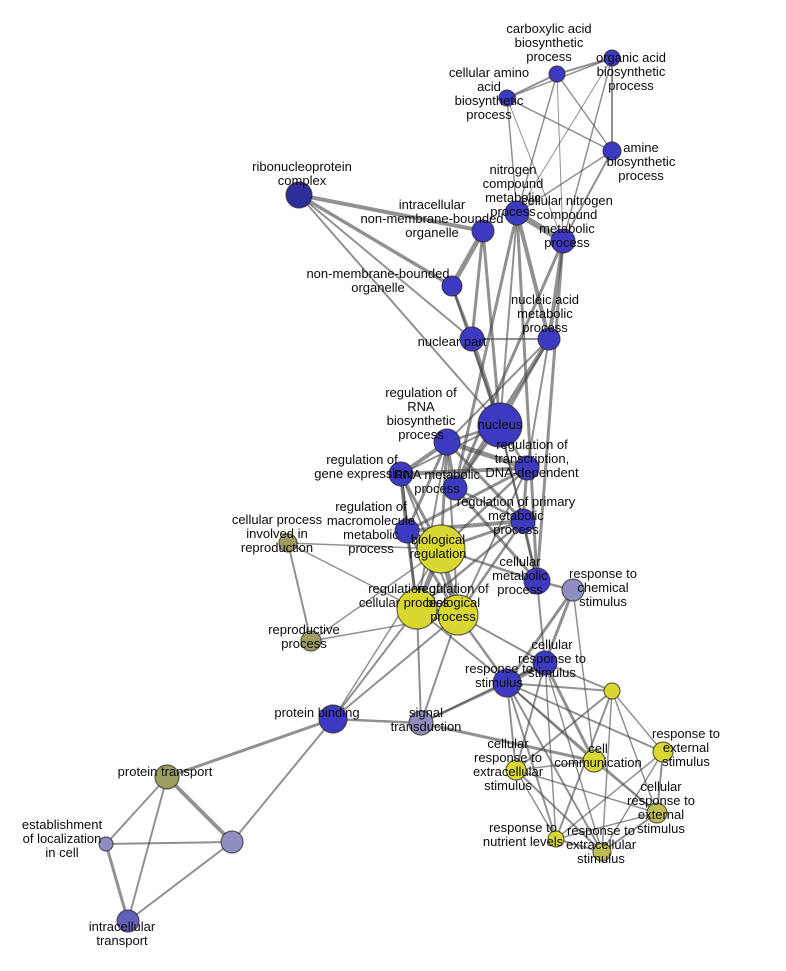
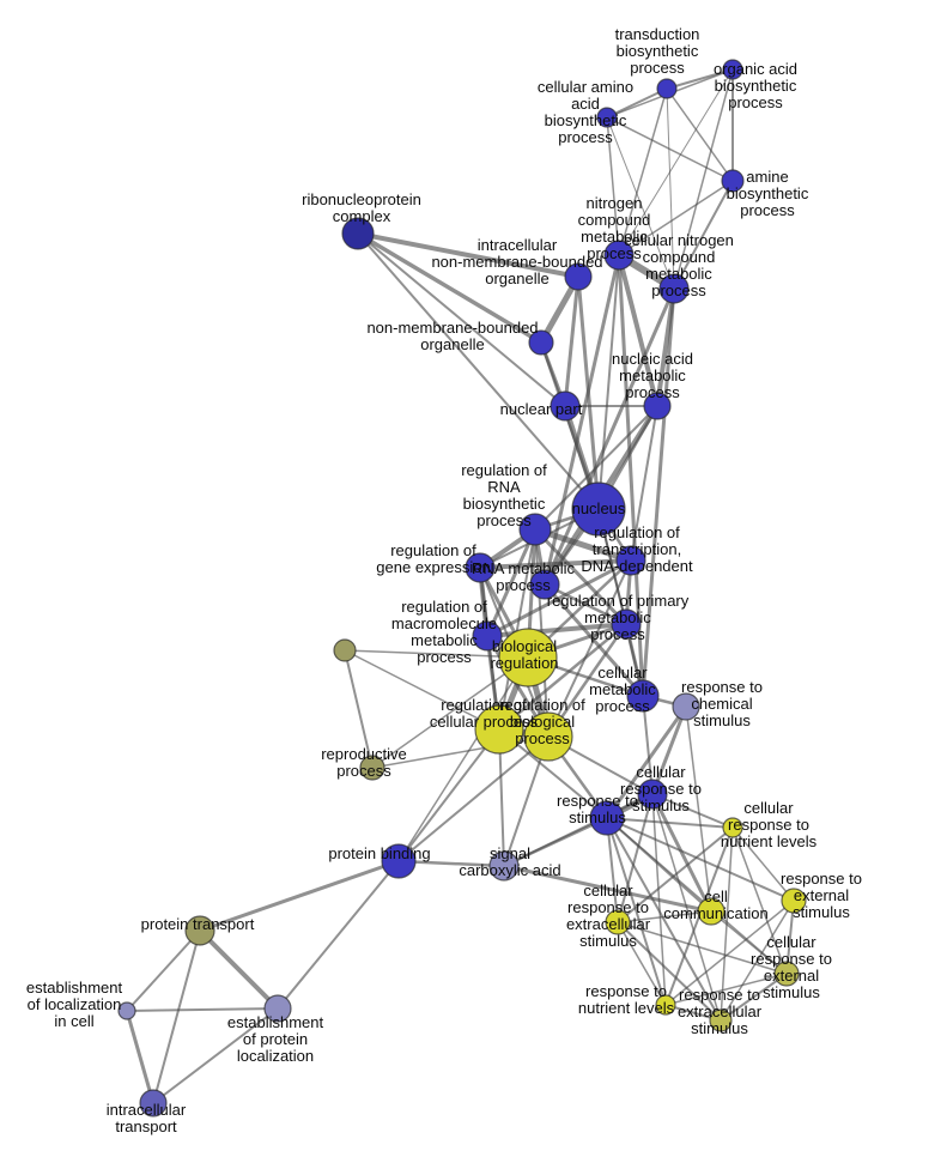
- carboxylic acid biosynthetic process
+ transduction biosynthetic process
  cellular amino acid biosynthetic process
  organic acid biosynthetic process
  amine biosynthetic process
  ribonucleoprotein complex
  nitrogen compound metabolic process
  cellular nitrogen compound metabolic process
  intracellular non-membrane-bounded organelle
  non-membrane-bounded organelle
  nucleic acid metabolic process
  nuclear part
  nucleus
  regulation of RNA biosynthetic process
  regulation of transcription, DNA-dependent
  regulation of gene expression
  RNA metabolic process
  regulation of primary metabolic process
  regulation of macromolecule metabolic process
  biological regulation
  cellular metabolic process
  regulation of cellular process
  regulation of biological process
- cellular process involved in reproduction
  response to chemical stimulus
  reproductive process
  cellular response to stimulus
  response to stimulus
+ cellular response to nutrient levels
  protein binding
- signal transduction
+ signal carboxylic acid
  response to external stimulus
  cellular response to extracellular stimulus
  cell communication
  cellular response to external stimulus
  protein transport
  establishment of localization in cell
+ establishment of protein localization
  response to nutrient levels
  response to extracellular stimulus
  intracellular transport
